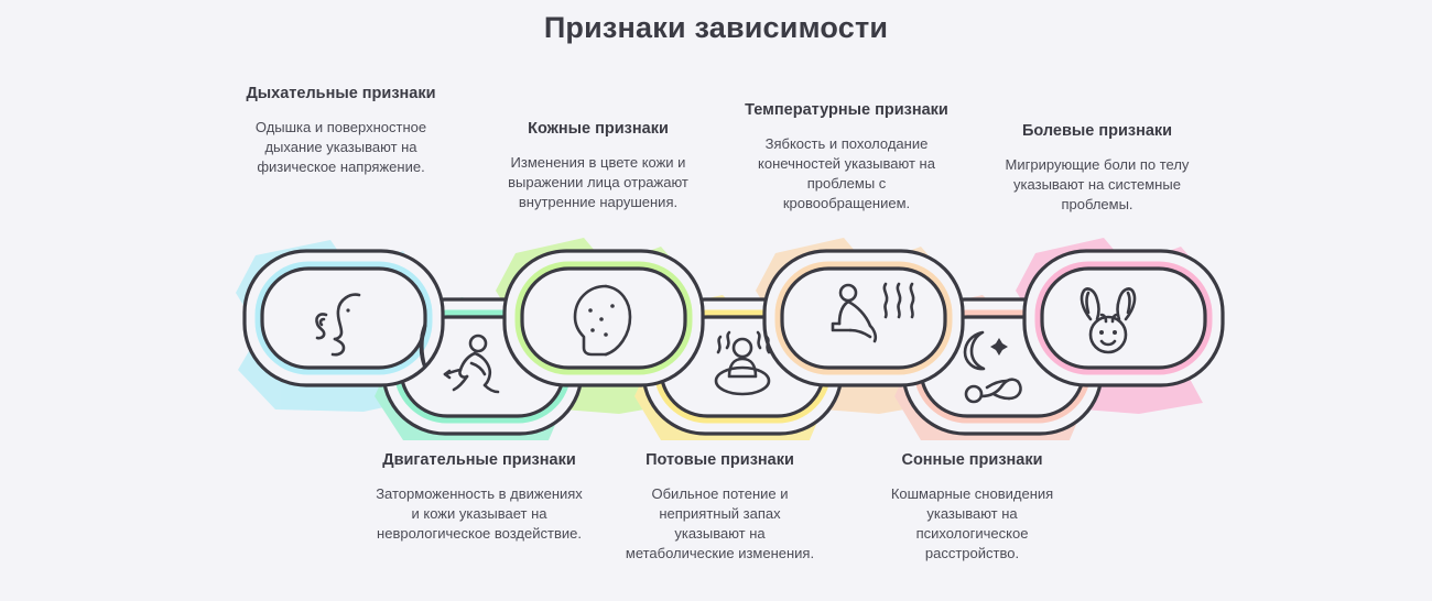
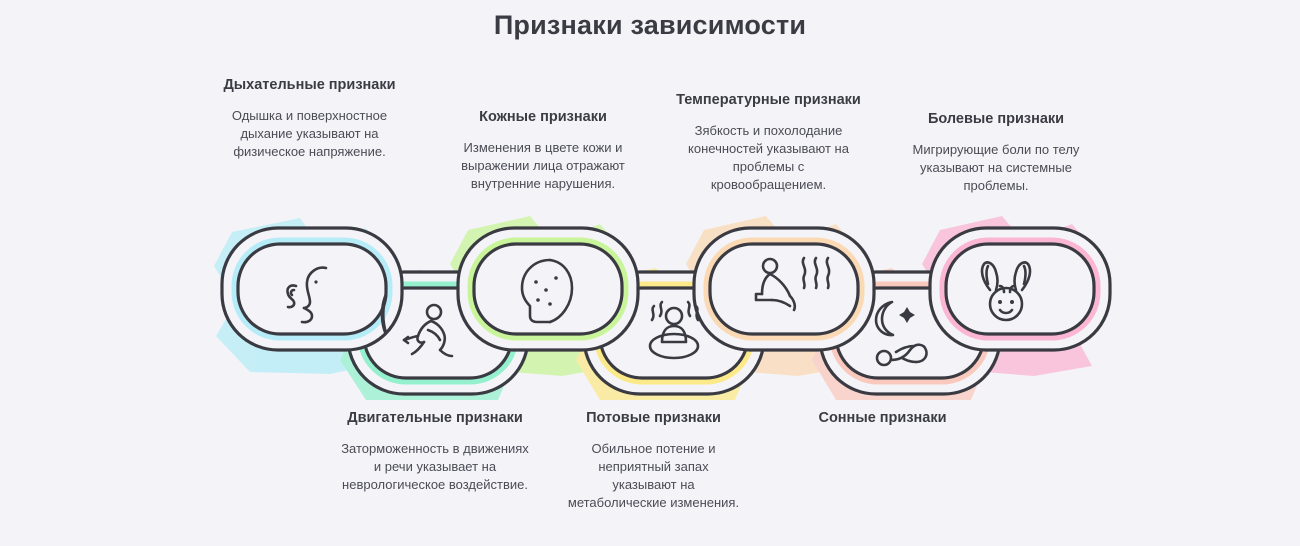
  Признаки зависимости
  Дыхательные признаки
  Одышка и поверхностное дыхание указывают на физическое напряжение.
  Кожные признаки
  Изменения в цвете кожи и выражении лица отражают внутренние нарушения.
  Температурные признаки
  Зябкость и похолодание конечностей указывают на проблемы с кровообращением.
  Болевые признаки
  Мигрирующие боли по телу указывают на системные проблемы.
  Двигательные признаки
- Заторможенность в движениях и кожи указывает на неврологическое воздействие.
+ Заторможенность в движениях и речи указывает на неврологическое воздействие.
  Потовые признаки
  Обильное потение и неприятный запах указывают на метаболические изменения.
  Сонные признаки
- Кошмарные сновидения указывают на психологическое расстройство.
